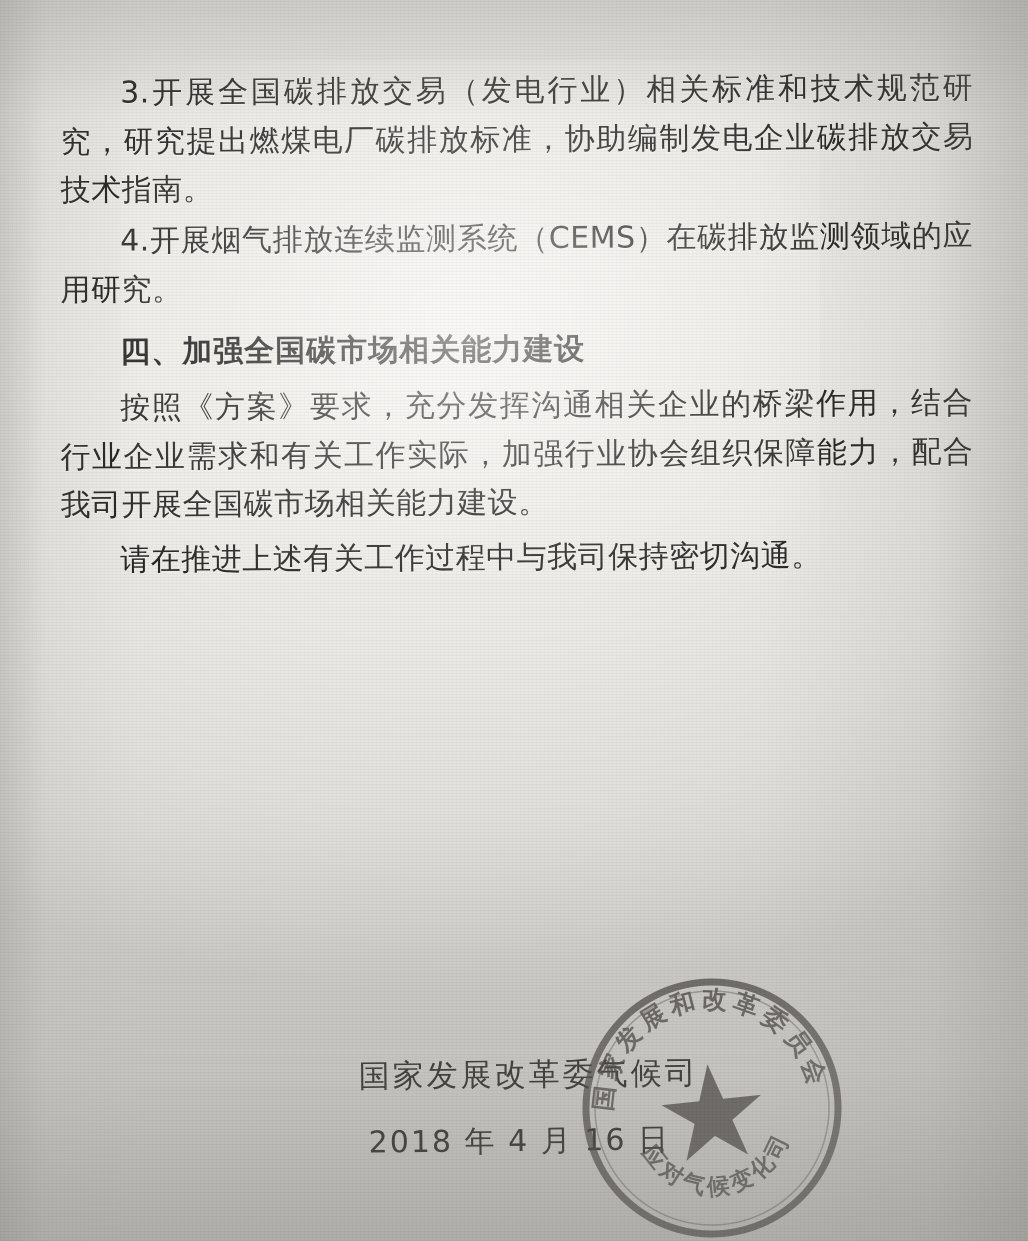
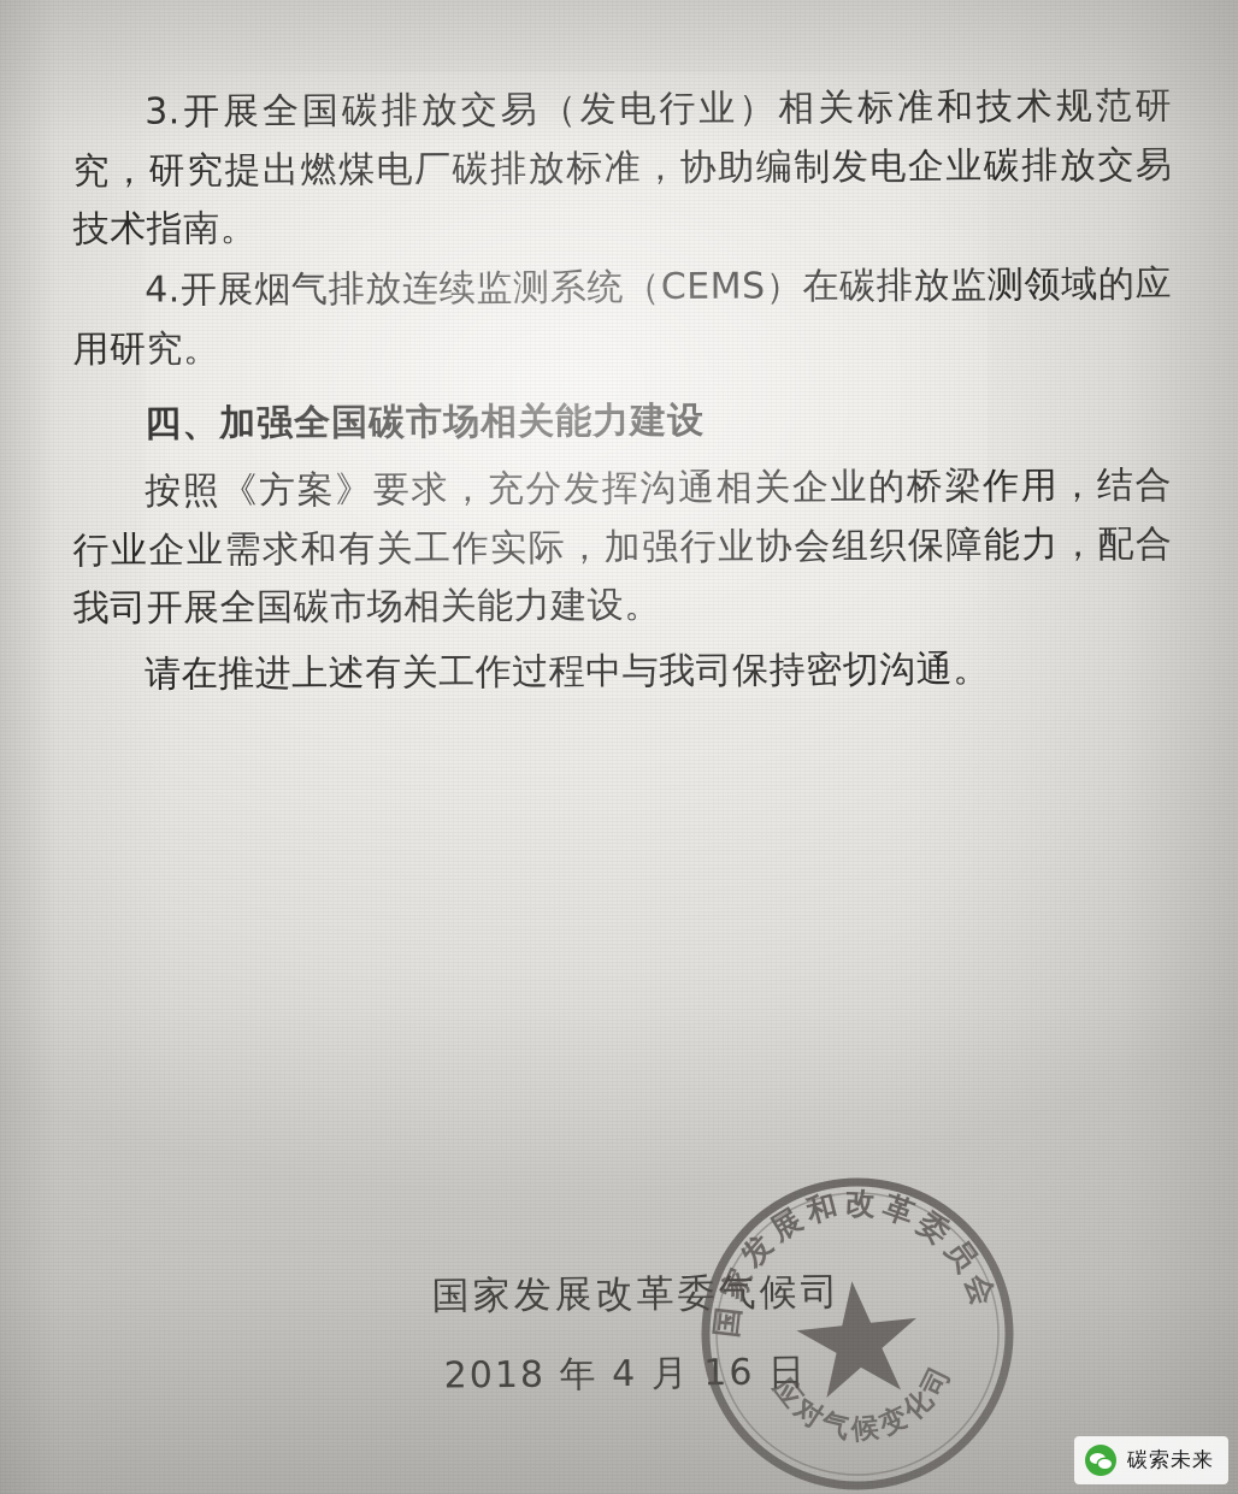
+ 碳索未来
